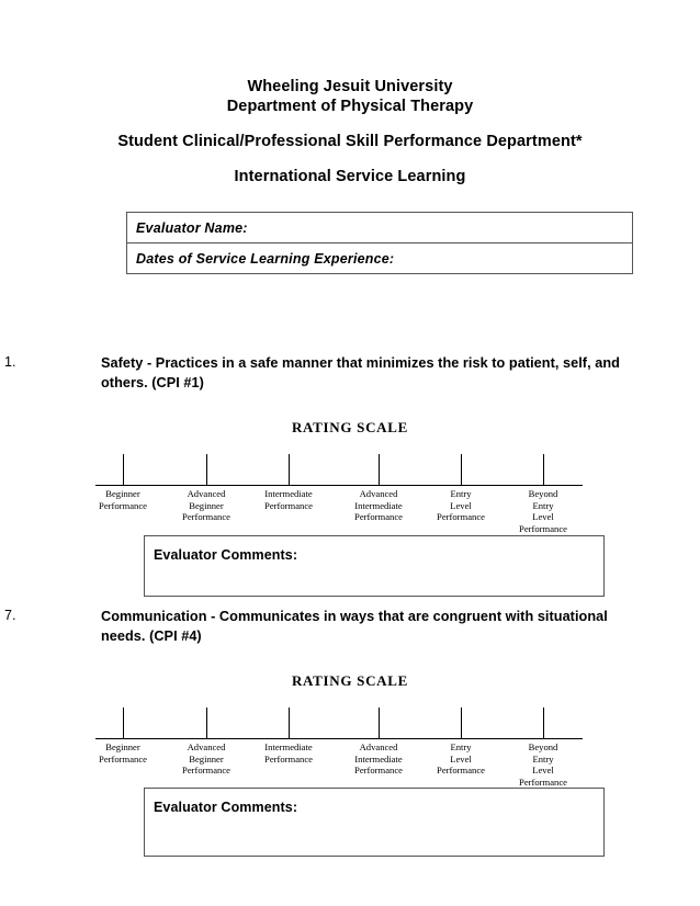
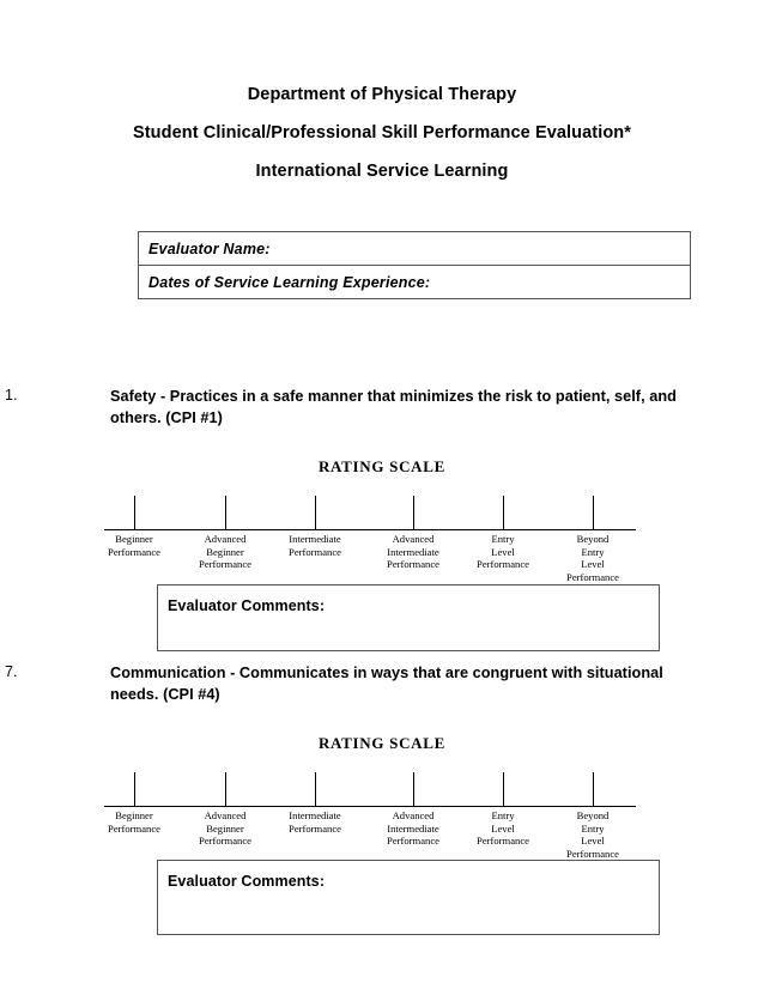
- Wheeling Jesuit University
  Department of Physical Therapy
- Student Clinical/Professional Skill Performance Department*
+ Student Clinical/Professional Skill Performance Evaluation*
  International Service Learning
  Evaluator Name:
  Dates of Service Learning Experience:
  1.
  Safety - Practices in a safe manner that minimizes the risk to patient, self, and others. (CPI #1)
  RATING SCALE
  Beginner
  Performance
  Advanced
  Beginner
  Performance
  Intermediate
  Performance
  Advanced
  Intermediate
  Performance
  Entry
  Level
  Performance
  Beyond
  Entry
  Level
  Performance
  Evaluator Comments:
  7.
  Communication - Communicates in ways that are congruent with situational needs. (CPI #4)
  RATING SCALE
  Beginner
  Performance
  Advanced
  Beginner
  Performance
  Intermediate
  Performance
  Advanced
  Intermediate
  Performance
  Entry
  Level
  Performance
  Beyond
  Entry
  Level
  Performance
  Evaluator Comments:
